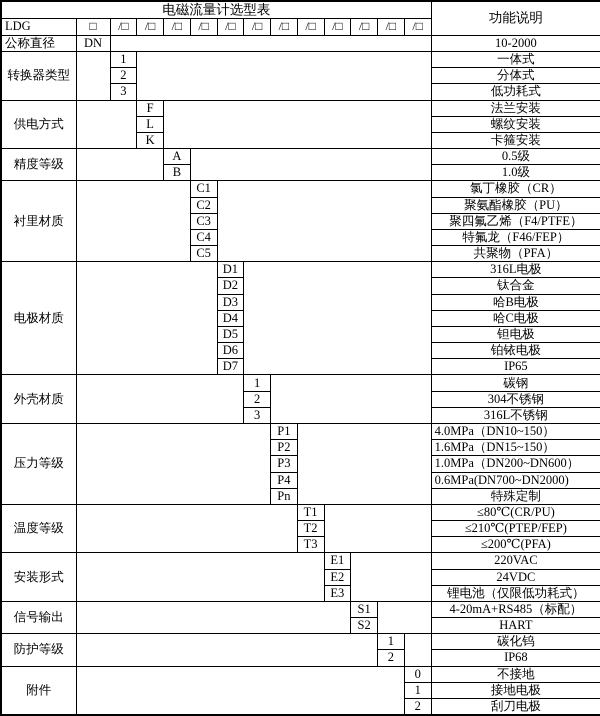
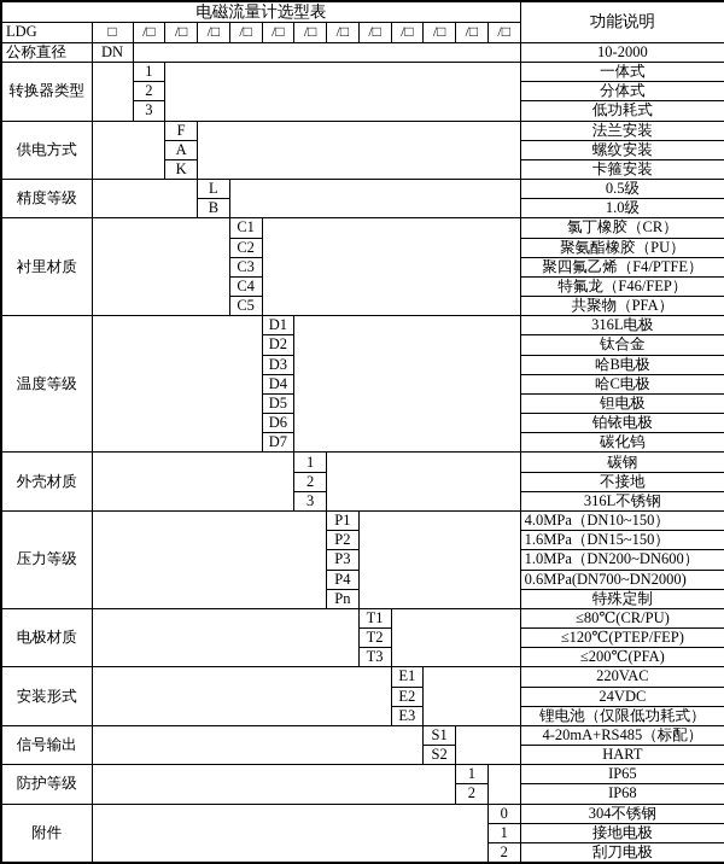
  电磁流量计选型表	功能说明
  LDG	□	/□	/□	/□	/□	/□	/□	/□	/□	/□	/□	/□	/□
  公称直径	DN		10-2000
  转换器类型		1		一体式
  2	分体式
  3	低功耗式
  供电方式		F		法兰安装
- L	螺纹安装
+ A	螺纹安装
  K	卡箍安装
- 精度等级		A		0.5级
+ 精度等级		L		0.5级
  B	1.0级
  衬里材质		C1		氯丁橡胶（CR）
  C2	聚氨酯橡胶（PU）
  C3	聚四氟乙烯（F4/PTFE）
  C4	特氟龙（F46/FEP）
  C5	共聚物（PFA）
- 电极材质		D1		316L电极
+ 温度等级		D1		316L电极
  D2	钛合金
  D3	哈B电极
  D4	哈C电极
  D5	钽电极
  D6	铂铱电极
- D7	IP65
+ D7	碳化钨
  外壳材质		1		碳钢
- 2	304不锈钢
+ 2	不接地
  3	316L不锈钢
  压力等级		P1		4.0MPa（DN10~150）
  P2	1.6MPa（DN15~150）
  P3	1.0MPa（DN200~DN600）
  P4	0.6MPa(DN700~DN2000)
  Pn	特殊定制
- 温度等级		T1		≤80℃(CR/PU)
+ 电极材质		T1		≤80℃(CR/PU)
- T2	≤210℃(PTEP/FEP)
+ T2	≤120℃(PTEP/FEP)
  T3	≤200℃(PFA)
  安装形式		E1		220VAC
  E2	24VDC
  E3	锂电池（仅限低功耗式）
  信号输出		S1		4-20mA+RS485（标配）
  S2	HART
- 防护等级		1		碳化钨
+ 防护等级		1		IP65
  2	IP68
- 附件		0	不接地
+ 附件		0	304不锈钢
  1	接地电极
  2	刮刀电极
